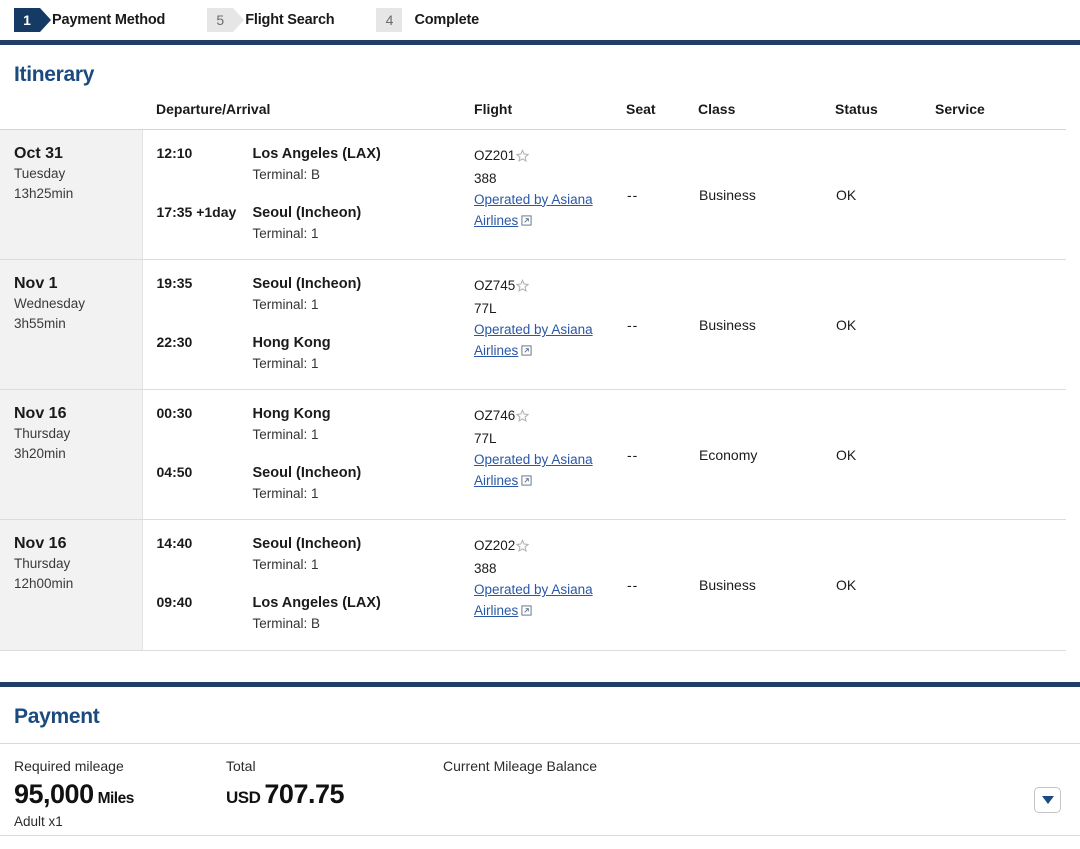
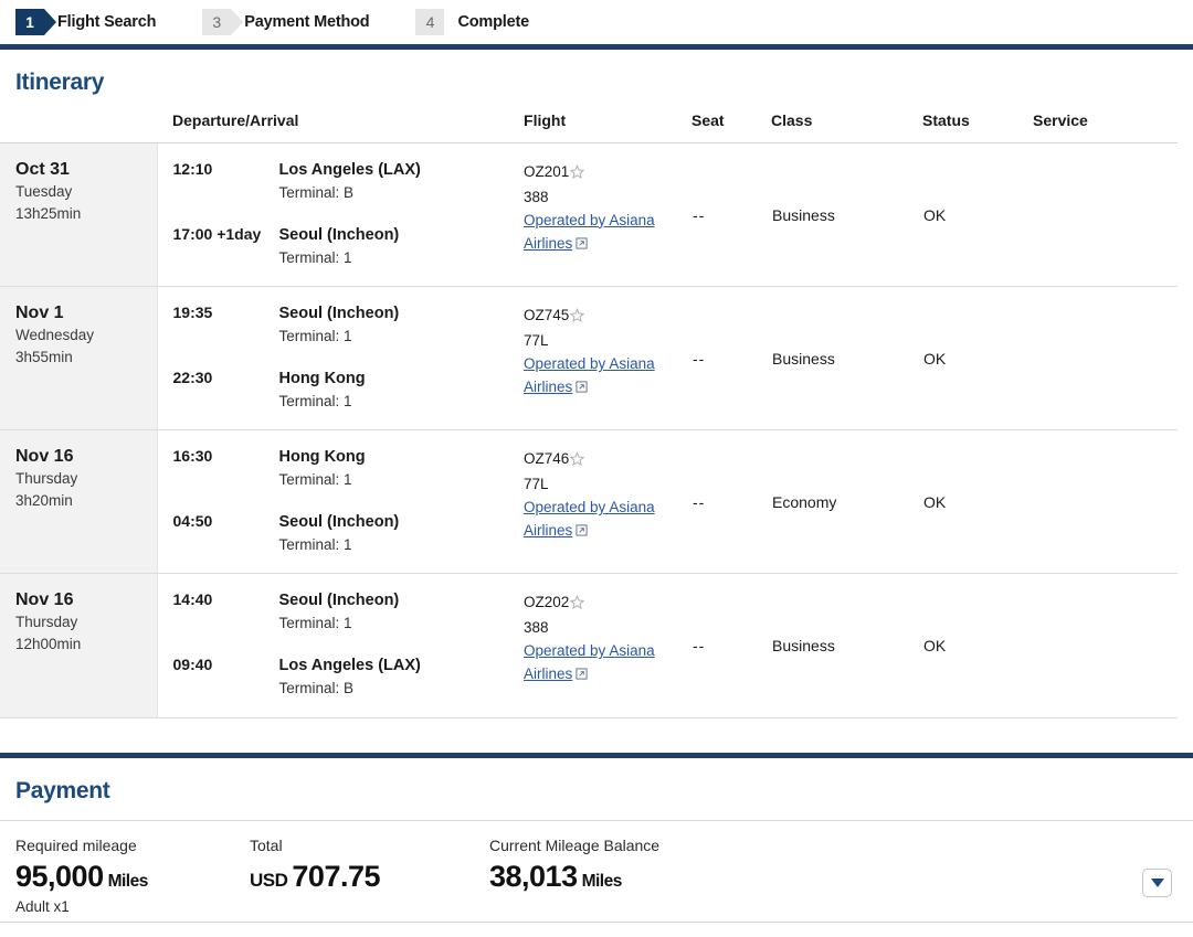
  1
- Payment Method
+ Flight Search
- 5
+ 3
- Flight Search
+ Payment Method
  4
  Complete
  Itinerary
  	Departure/Arrival	Flight	Seat	Class	Status	Service
- Oct 31Tuesday13h25min	12:10 Los Angeles (LAX)Terminal: B17:35 +1day Seoul (Incheon)Terminal: 1	OZ201388Operated by Asiana Airlines	--	Business	OK
+ Oct 31Tuesday13h25min	12:10 Los Angeles (LAX)Terminal: B17:00 +1day Seoul (Incheon)Terminal: 1	OZ201388Operated by Asiana Airlines	--	Business	OK
  Nov 1Wednesday3h55min	19:35 Seoul (Incheon)Terminal: 122:30 Hong KongTerminal: 1	OZ74577LOperated by Asiana Airlines	--	Business	OK
- Nov 16Thursday3h20min	00:30 Hong KongTerminal: 104:50 Seoul (Incheon)Terminal: 1	OZ74677LOperated by Asiana Airlines	--	Economy	OK
+ Nov 16Thursday3h20min	16:30 Hong KongTerminal: 104:50 Seoul (Incheon)Terminal: 1	OZ74677LOperated by Asiana Airlines	--	Economy	OK
  Nov 16Thursday12h00min	14:40 Seoul (Incheon)Terminal: 109:40 Los Angeles (LAX)Terminal: B	OZ202388Operated by Asiana Airlines	--	Business	OK
  Payment
  Required mileage
  95,000 Miles
  Adult x1
  Total
  USD 707.75
  Current Mileage Balance
+ 38,013 Miles
